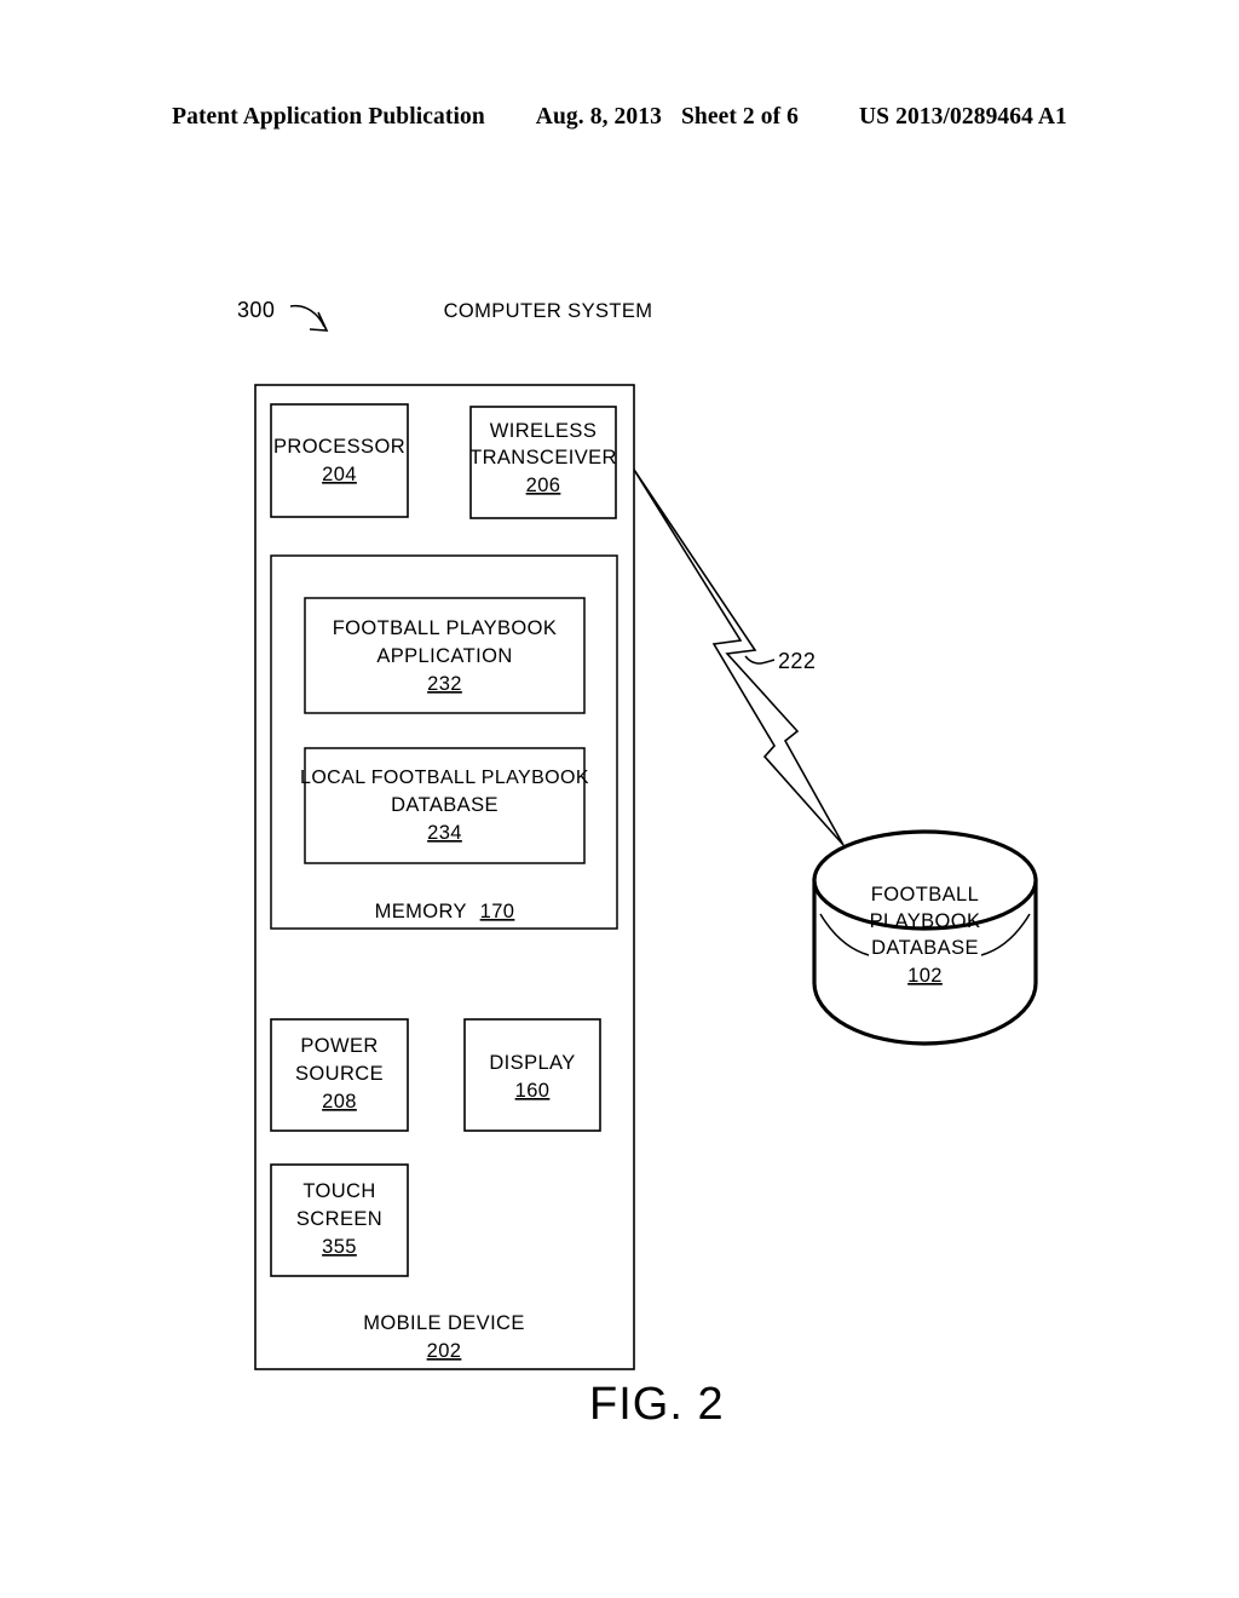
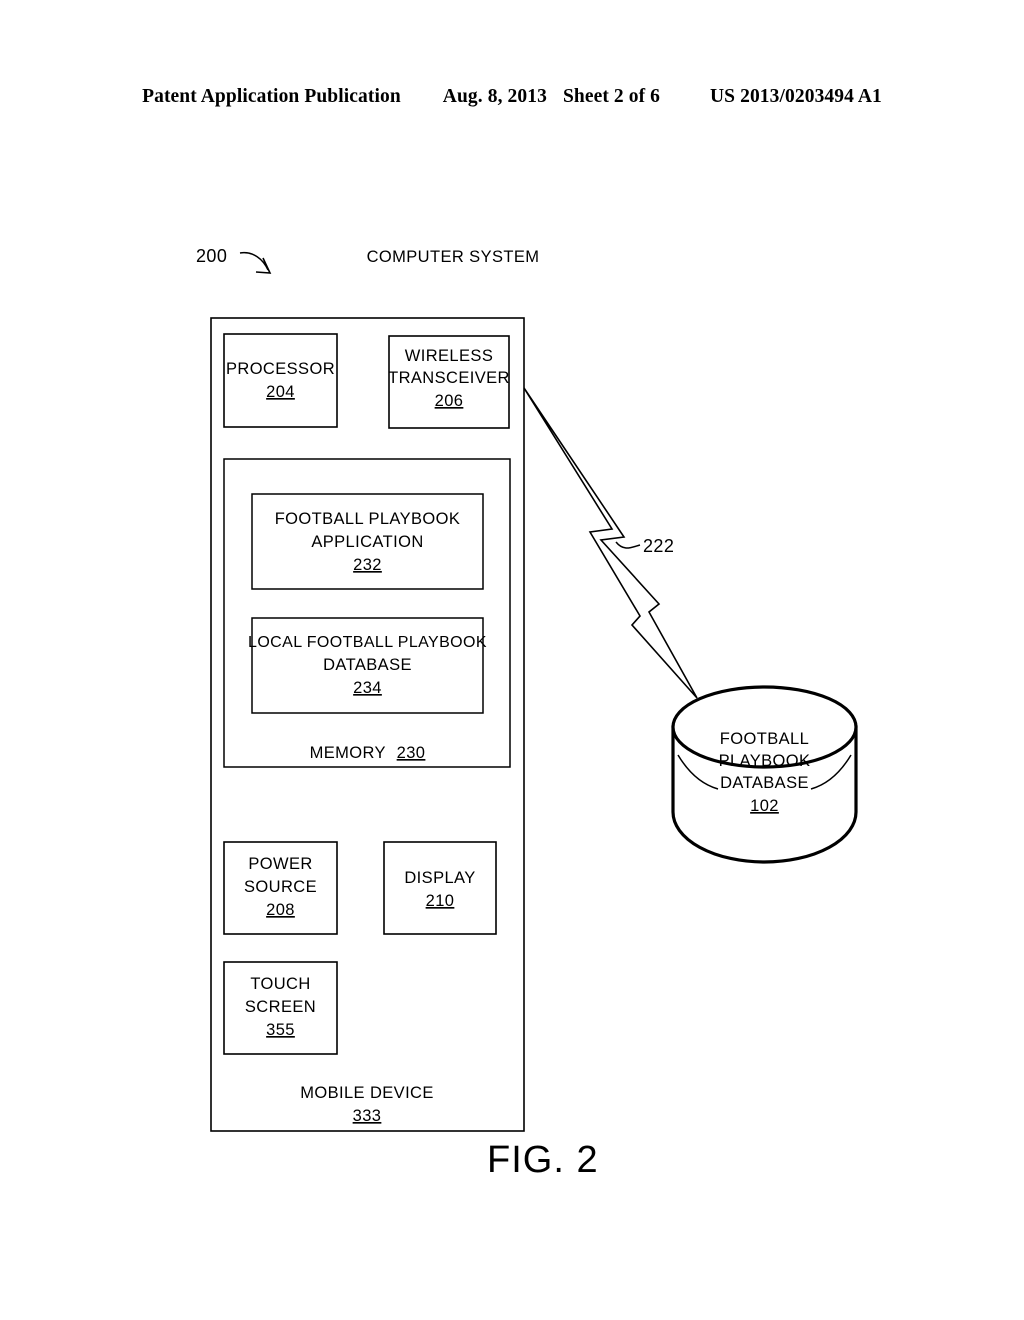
  Patent Application Publication
  Aug. 8, 2013
  Sheet 2 of 6
- US 2013/0289464 A1
+ US 2013/0203494 A1
- 300
+ 200
  COMPUTER SYSTEM
  PROCESSOR
  204
  WIRELESS
  TRANSCEIVER
  206
  FOOTBALL PLAYBOOK
  APPLICATION
  232
  LOCAL FOOTBALL PLAYBOOK
  DATABASE
  234
- MEMORY 170
+ MEMORY 230
  POWER
  SOURCE
  208
  DISPLAY
- 160
+ 210
  TOUCH
  SCREEN
  355
  MOBILE DEVICE
- 202
+ 333
  222
  FOOTBALL
  PLAYBOOK
  DATABASE
  102
  FIG. 2
